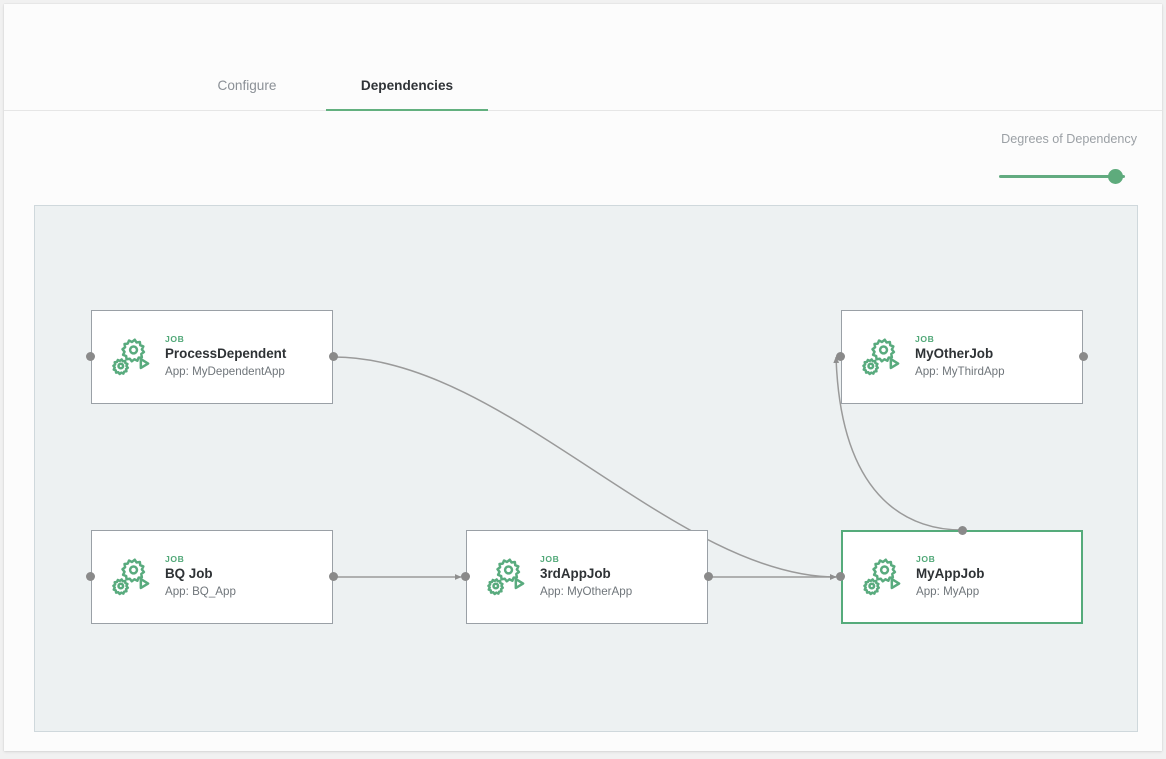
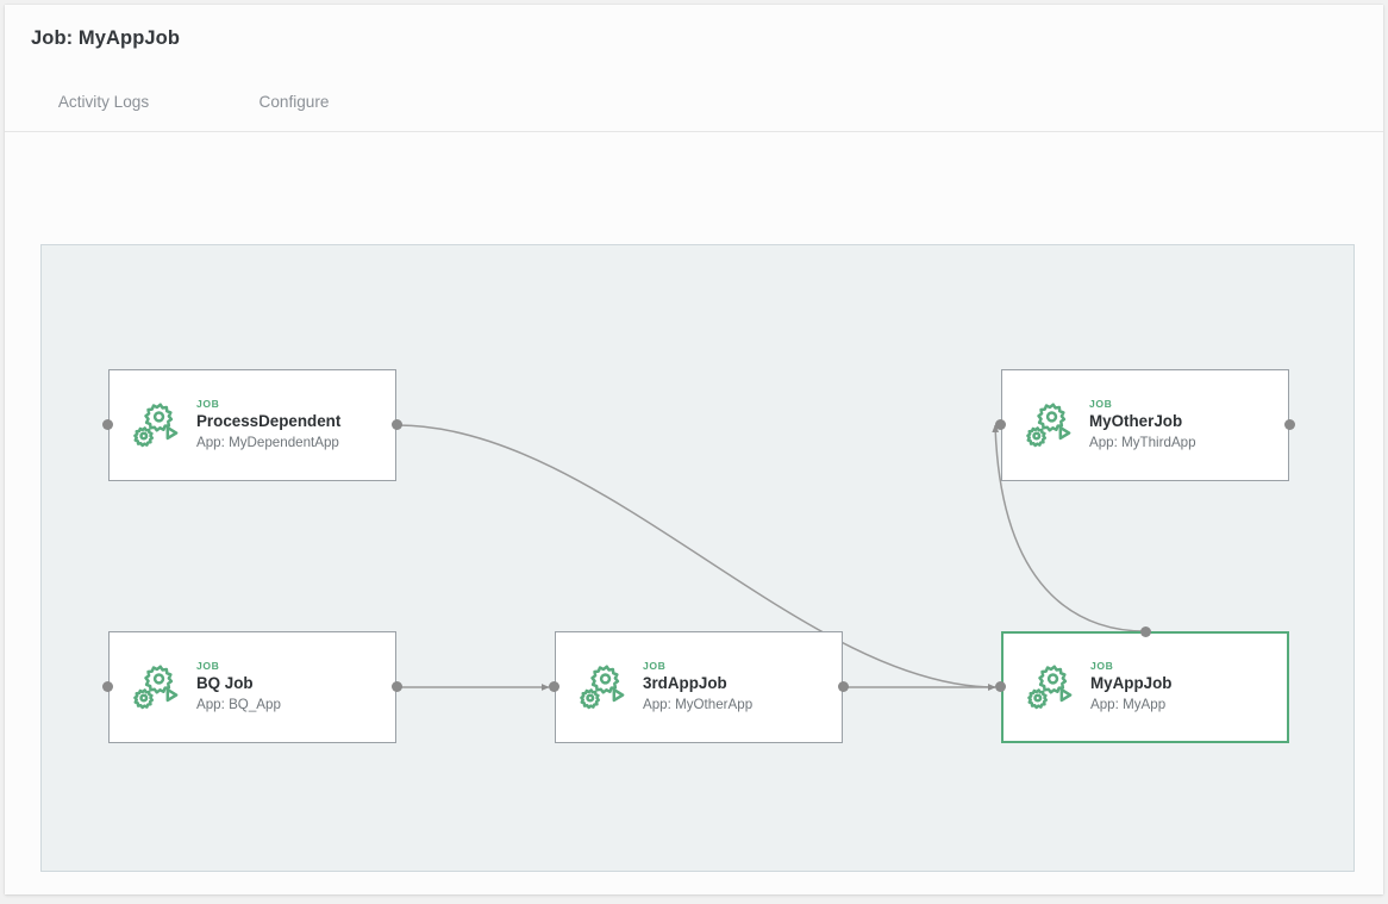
+ Job: MyAppJob
+ Activity Logs
  Configure
- Dependencies
- Degrees of Dependency
  JOB
  ProcessDependent
  App: MyDependentApp
  JOB
  MyOtherJob
  App: MyThirdApp
  JOB
  BQ Job
  App: BQ_App
  JOB
  3rdAppJob
  App: MyOtherApp
  JOB
  MyAppJob
  App: MyApp
